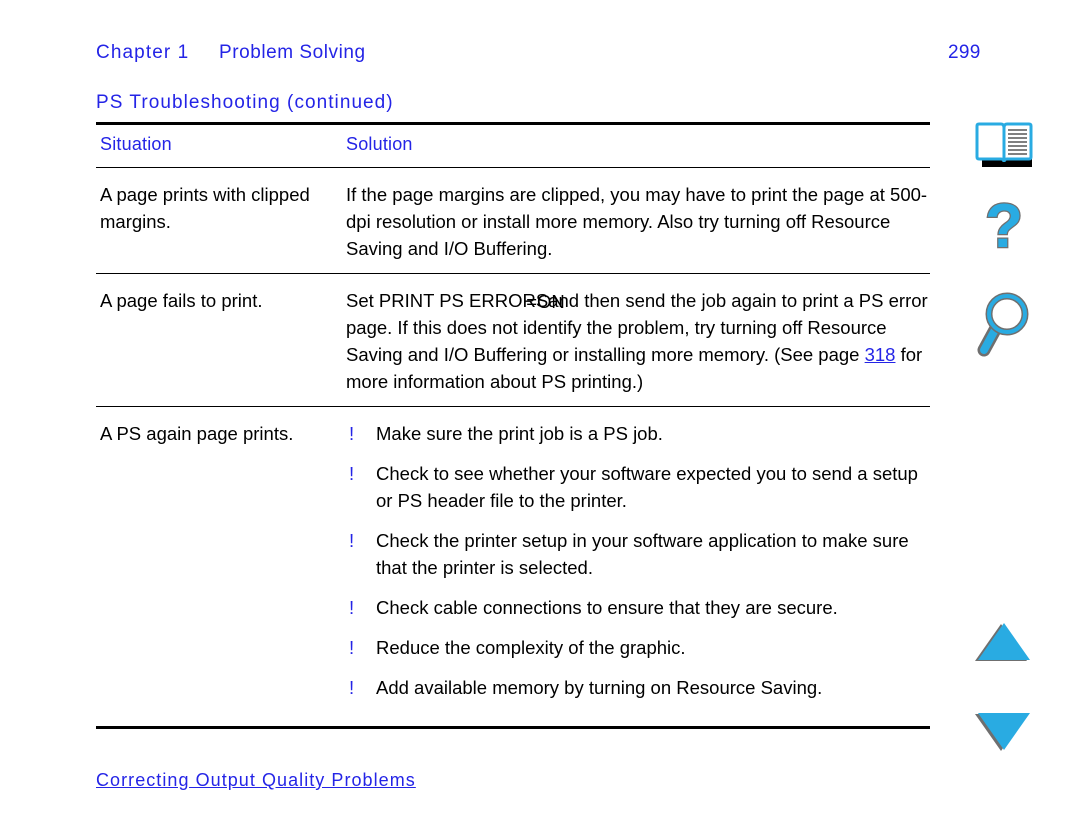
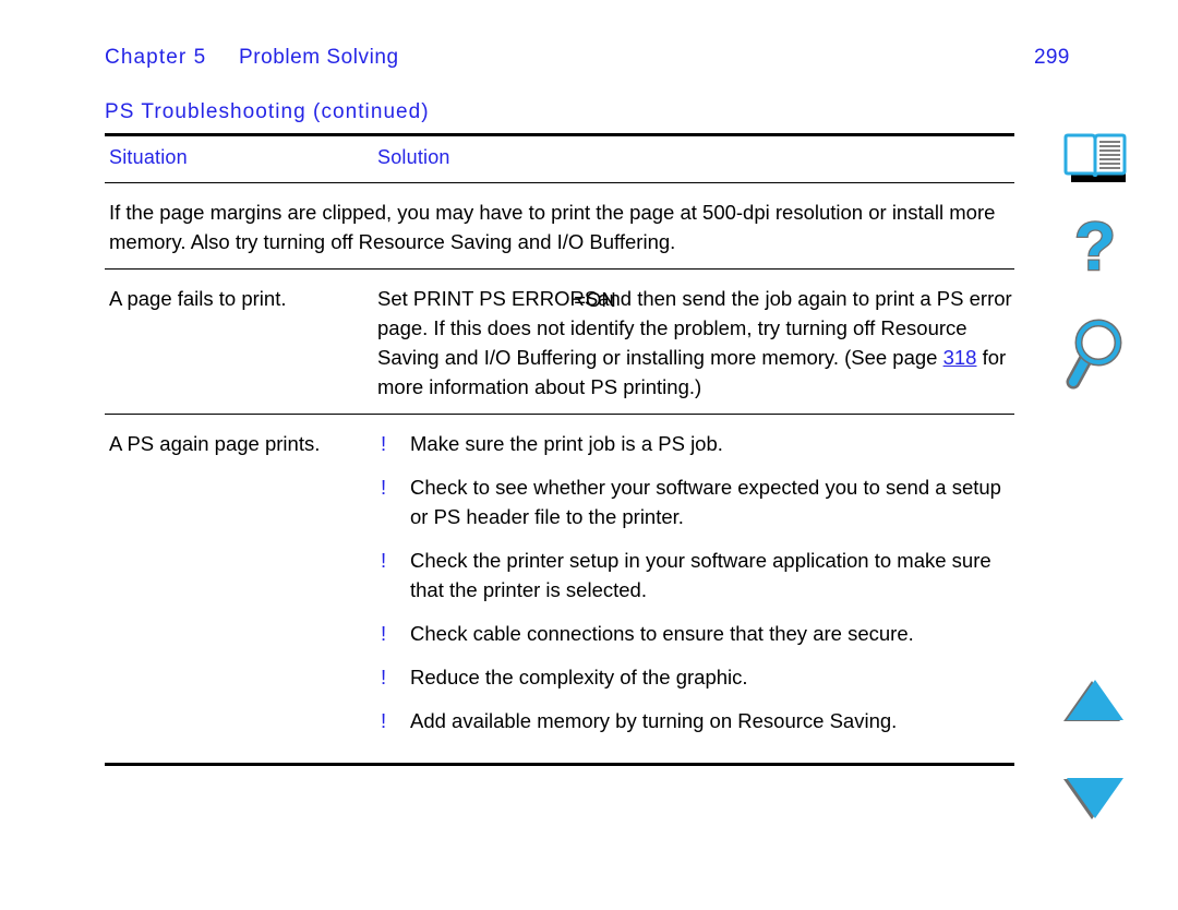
- Chapter 1
+ Chapter 5
  Problem Solving
  299
  PS Troubleshooting (continued)
  Situation
  Solution
- A page prints with clipped margins.
  If the page margins are clipped, you may have to print the page at 500-dpi resolution or install more memory. Also try turning off Resource Saving and I/O Buffering.
  A page fails to print.
  Set PRINT PS ERRORS
  =ON
  and then send the job again to print a PS error page. If this does not identify the problem, try turning off Resource Saving and I/O Buffering or installing more memory. (See page 318 for more information about PS printing.)
  A PS again page prints.
  !
  Make sure the print job is a PS job.
  !
  Check to see whether your software expected you to send a setup or PS header file to the printer.
  !
  Check the printer setup in your software application to make sure that the printer is selected.
  !
  Check cable connections to ensure that they are secure.
  !
  Reduce the complexity of the graphic.
  !
  Add available memory by turning on Resource Saving.
- Correcting Output Quality Problems
  ?
